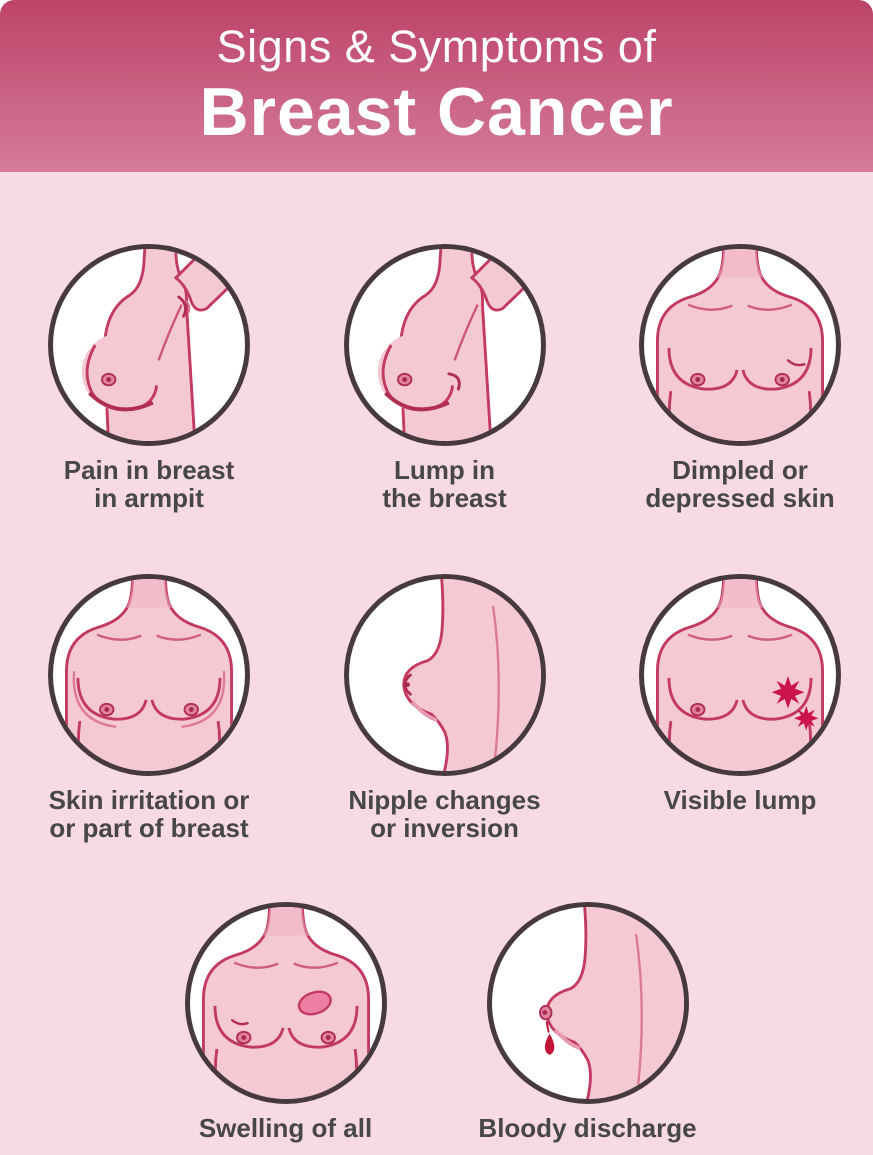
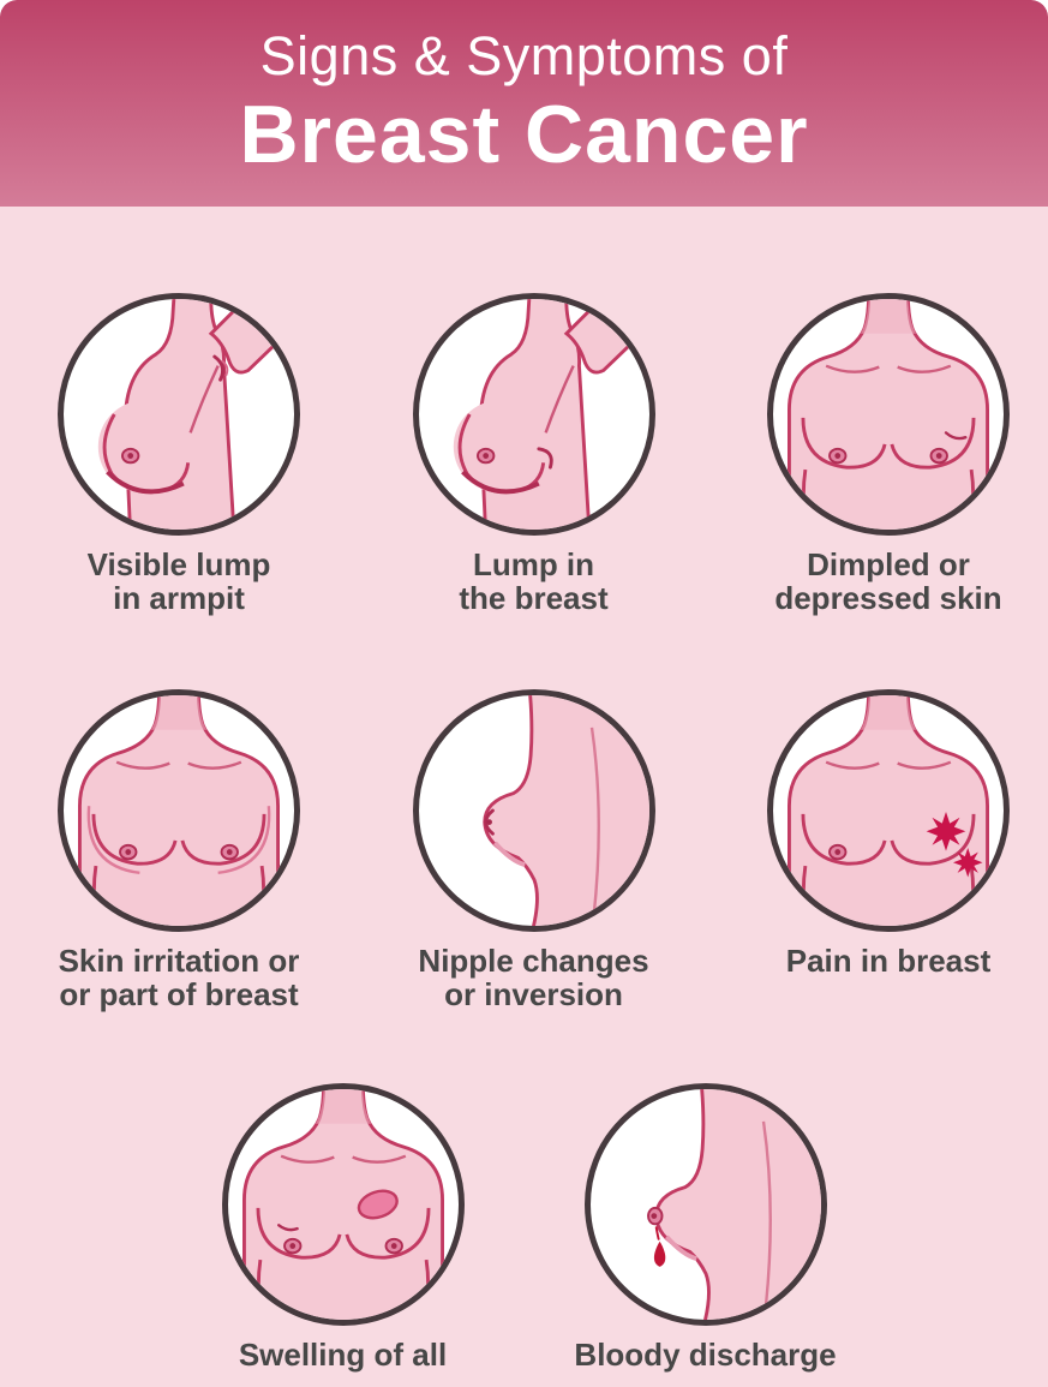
  Signs & Symptoms of
  Breast Cancer
- Pain in breast
+ Visible lump
  in armpit
  Lump in
  the breast
  Dimpled or
  depressed skin
  Skin irritation or
  or part of breast
  Nipple changes
  or inversion
- Visible lump
+ Pain in breast
  Swelling of all
  Bloody discharge
